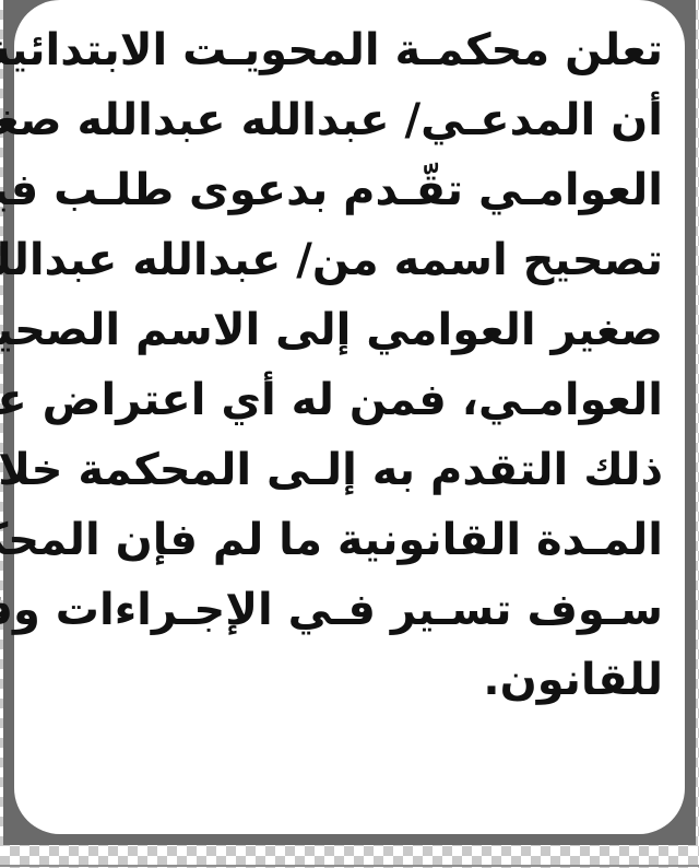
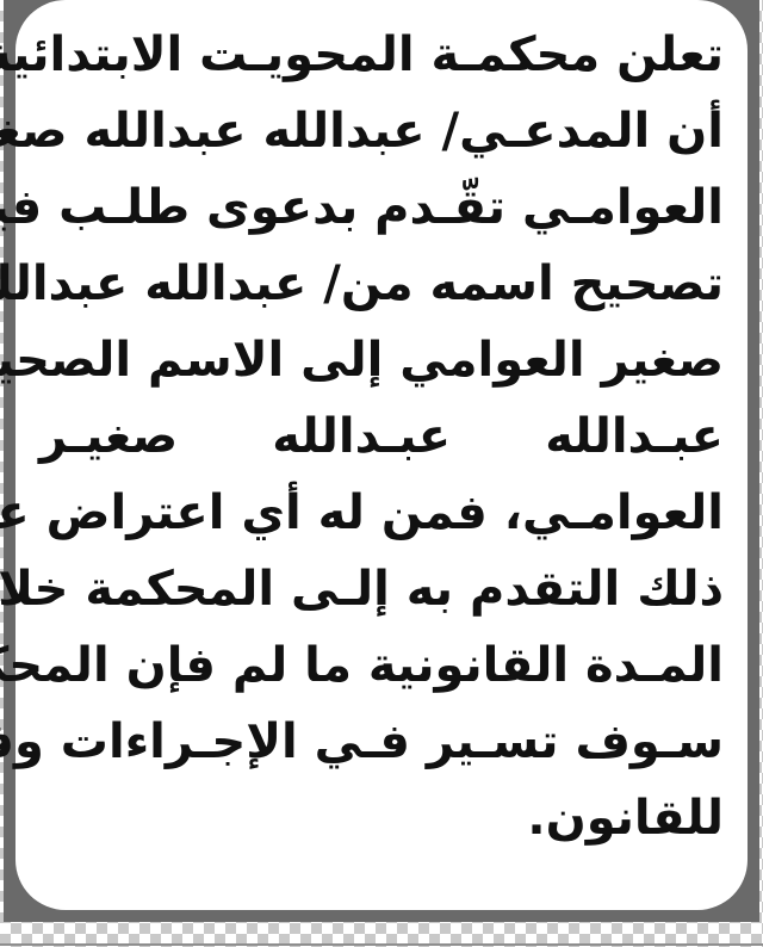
  تعلن محكمـة المحويـت الابتدائي
  أن المدعـي/ عبدالله عبدالله صغ
  العوامـي تقّـدم بدعوى طلـب في
  تصحيح اسمه من/ عبدالله عبدالل
  صغير العوامي إلى الاسم الصحي
+ عبـدالله عبـدالله صغيـر
  العوامـي، فمن له أي اعتراض ع
  ذلك التقدم به إلـى المحكمة خلا
  المـدة القانونية ما لم فإن المح
  سـوف تسـير فـي الإجـراءات و
  للقانون.
